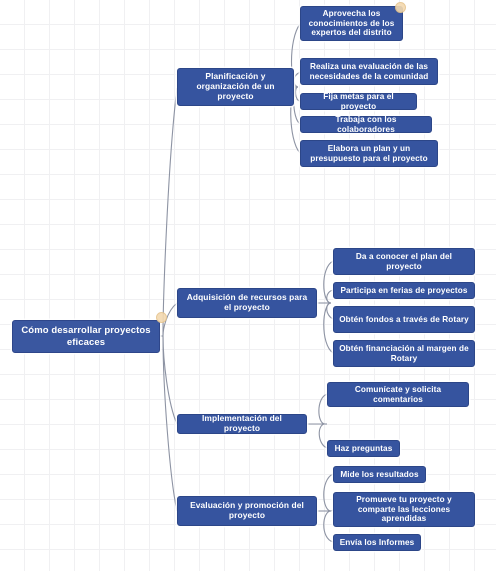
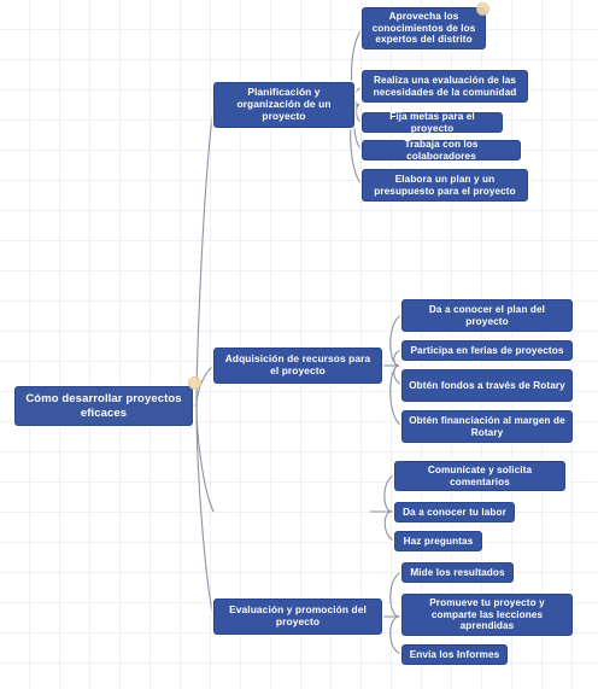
  Cómo desarrollar proyectos eficaces
  Planificación y organización de un proyecto
  Aprovecha los conocimientos de los expertos del distrito
  Realiza una evaluación de las necesidades de la comunidad
  Fija metas para el proyecto
  Trabaja con los colaboradores
  Elabora un plan y un presupuesto para el proyecto
  Adquisición de recursos para el proyecto
  Da a conocer el plan del proyecto
  Participa en ferias de proyectos
  Obtén fondos a través de Rotary
  Obtén financiación al margen de Rotary
- Implementación del proyecto
  Comunícate y solicita comentarios
+ Da a conocer tu labor
  Haz preguntas
  Evaluación y promoción del proyecto
  Mide los resultados
  Promueve tu proyecto y comparte las lecciones aprendidas
  Envía los Informes
